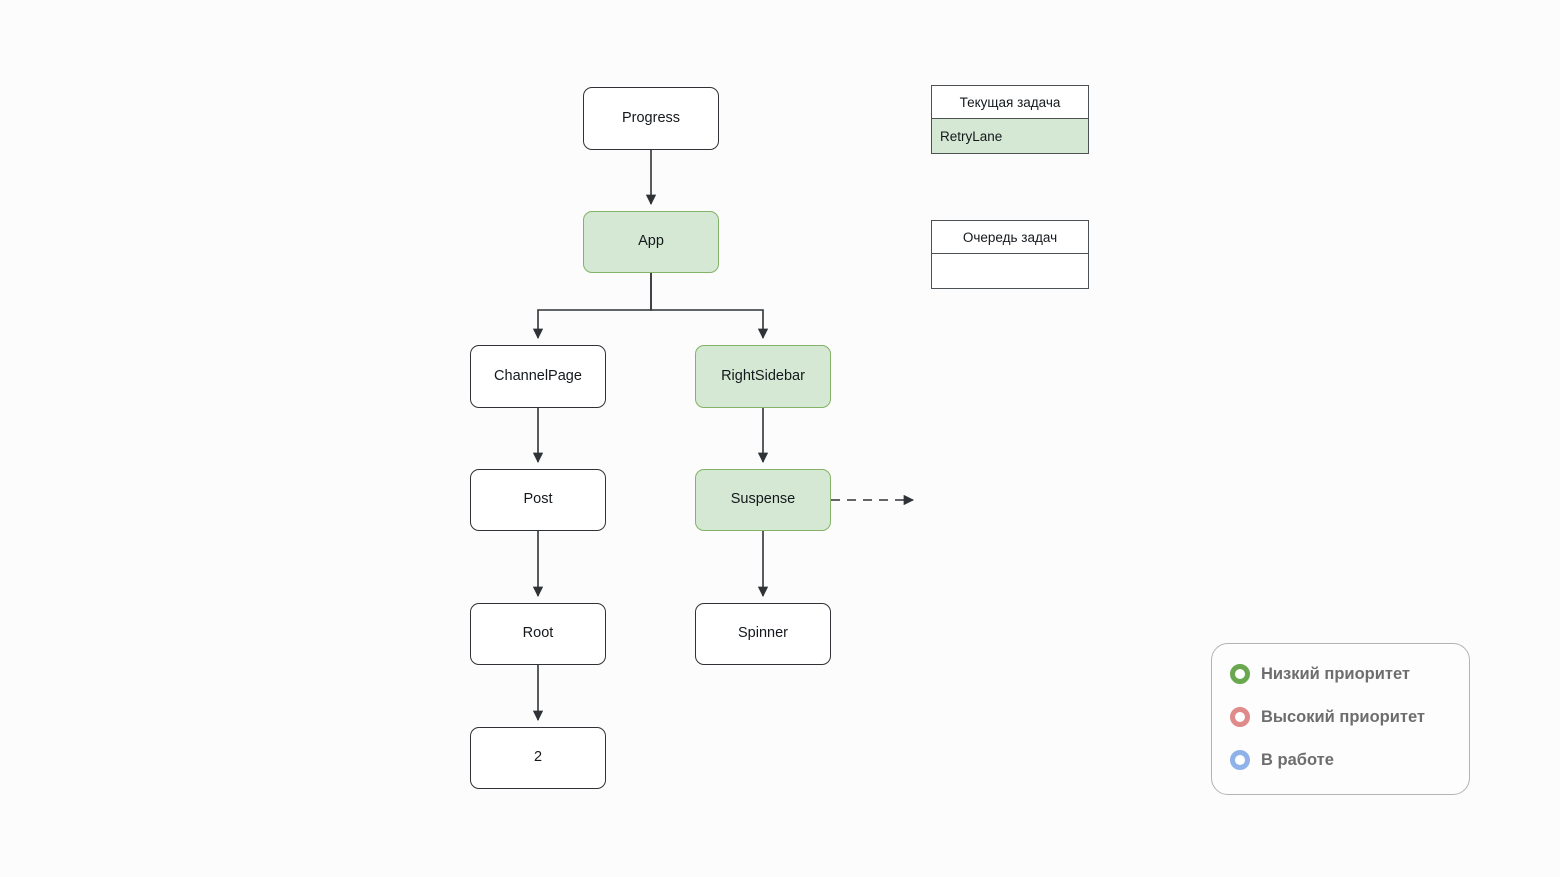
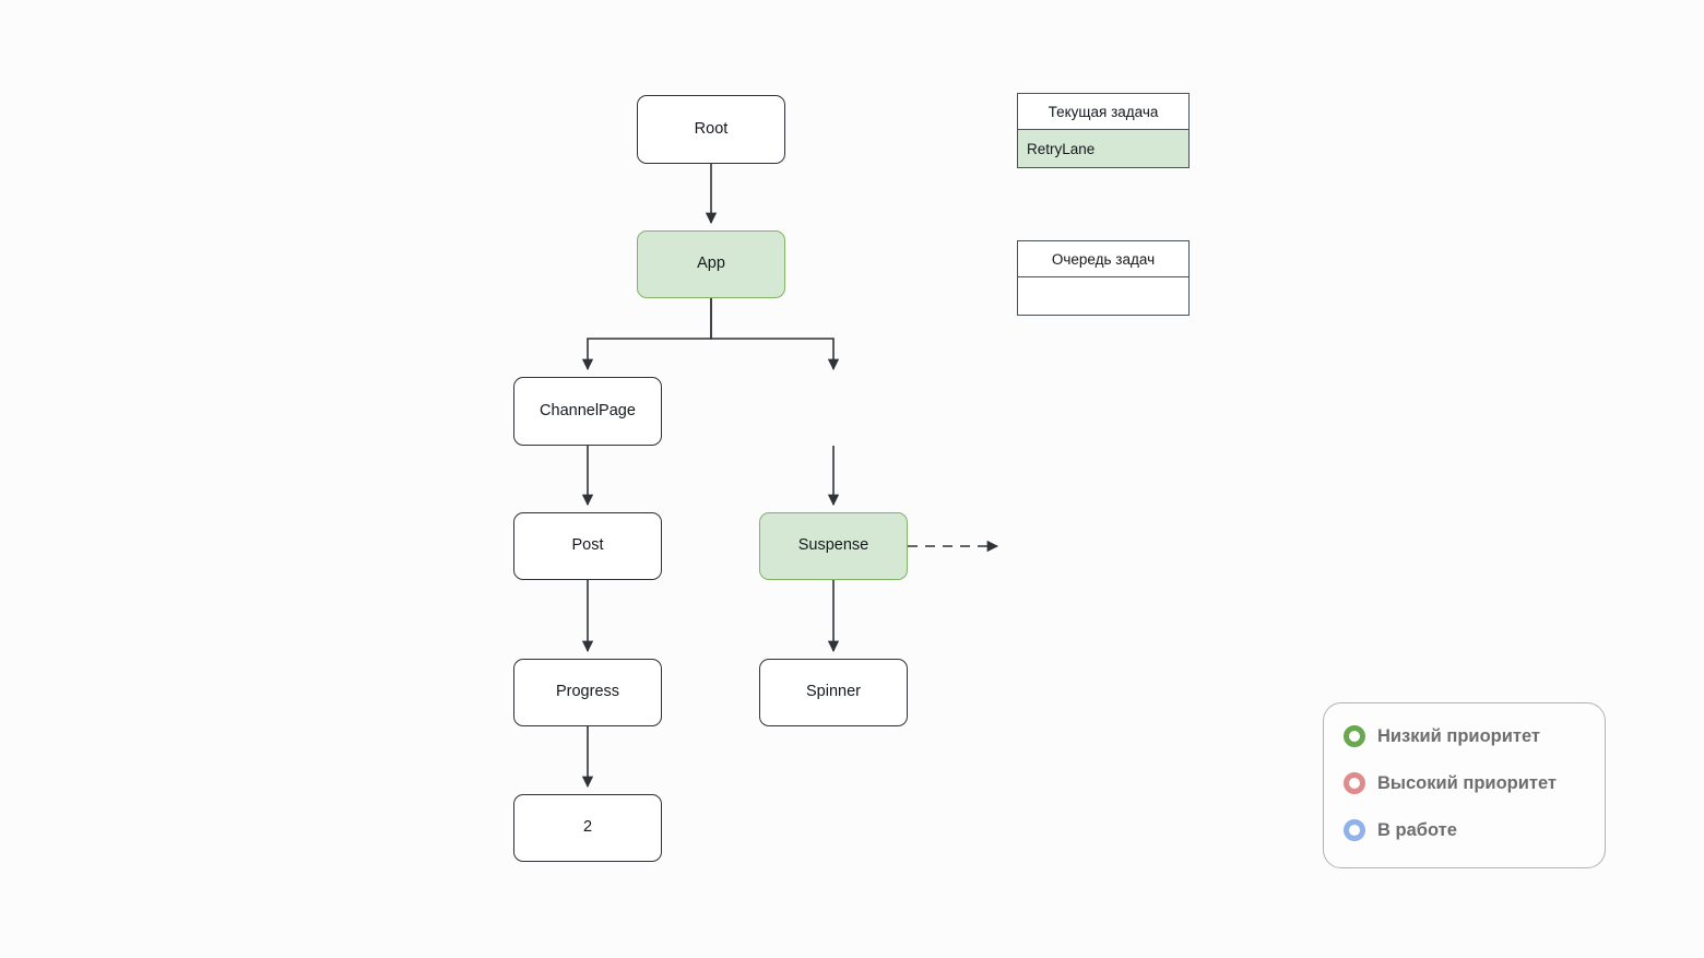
- Progress
+ Root
  App
  ChannelPage
- RightSidebar
  Post
  Suspense
- Root
+ Progress
  Spinner
  2
  Текущая задача
  RetryLane
  Очередь задач
  Низкий приоритет
  Высокий приоритет
  В работе
